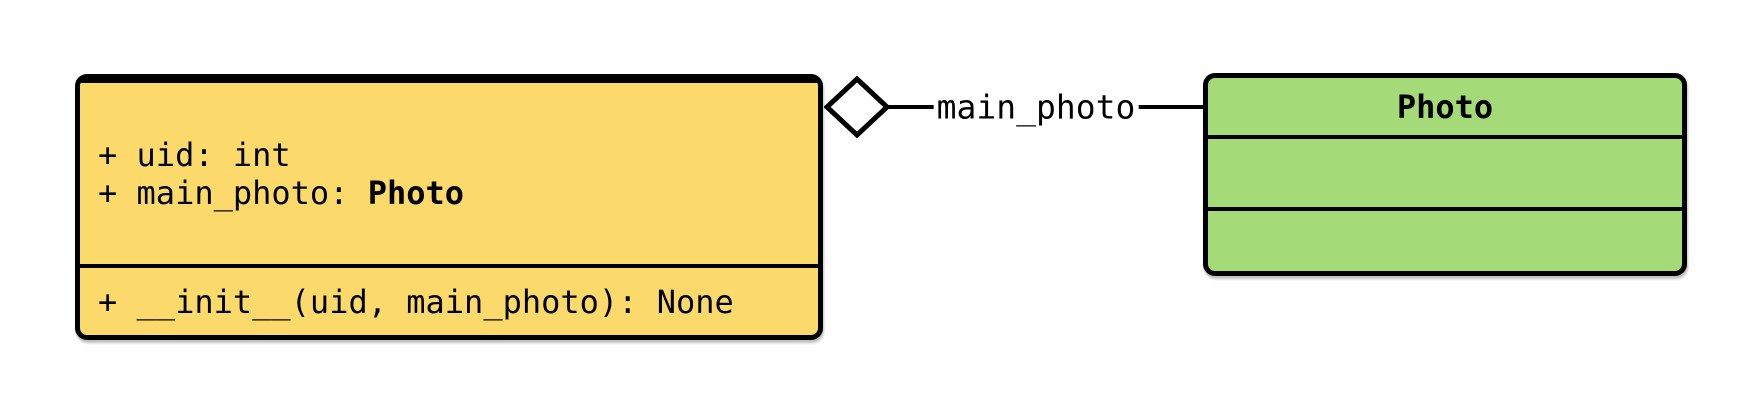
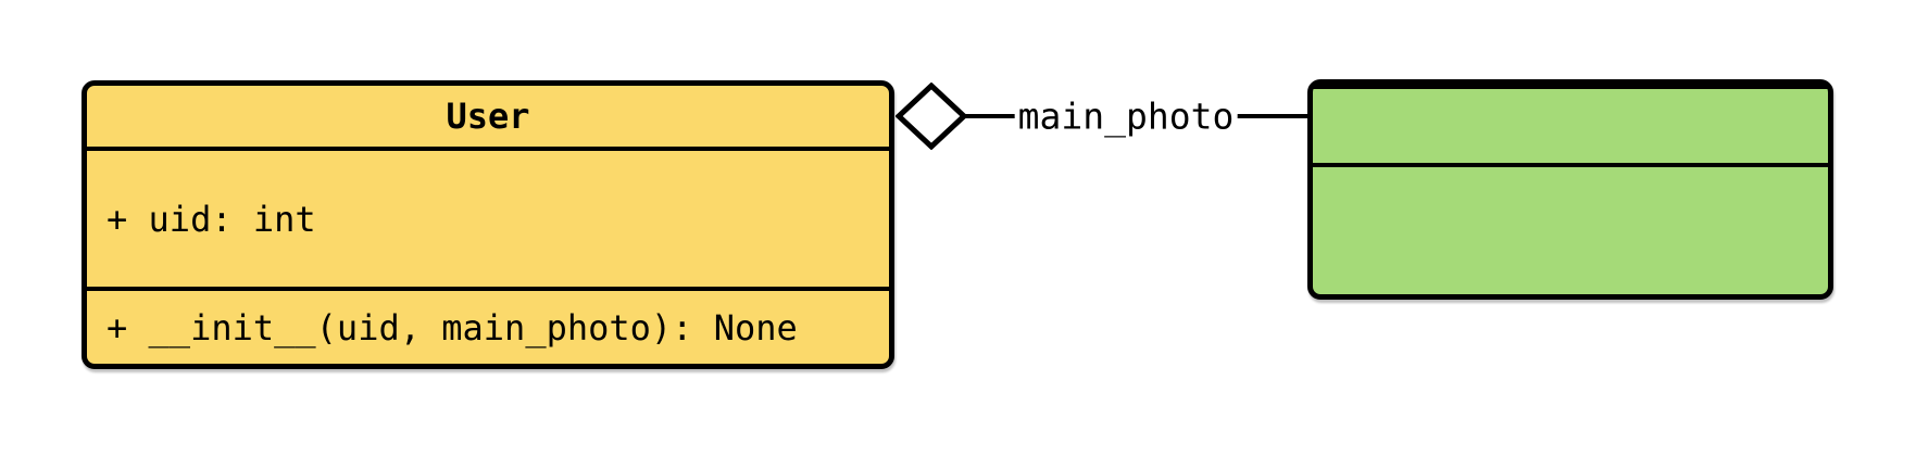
+ User
  + uid: int
- + main_photo: Photo
  + __init__(uid, main_photo): None
  main_photo
- Photo
